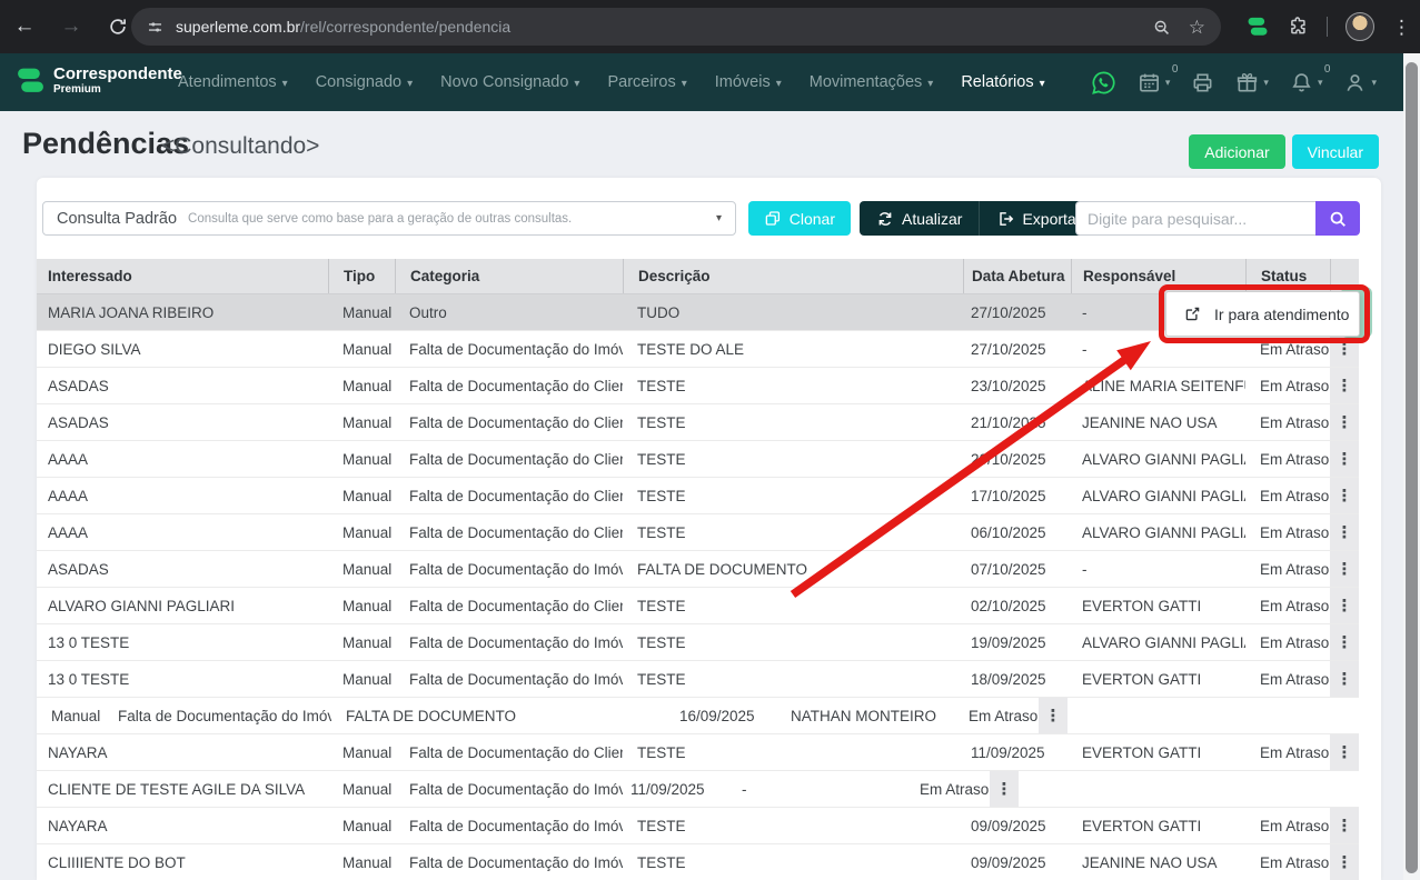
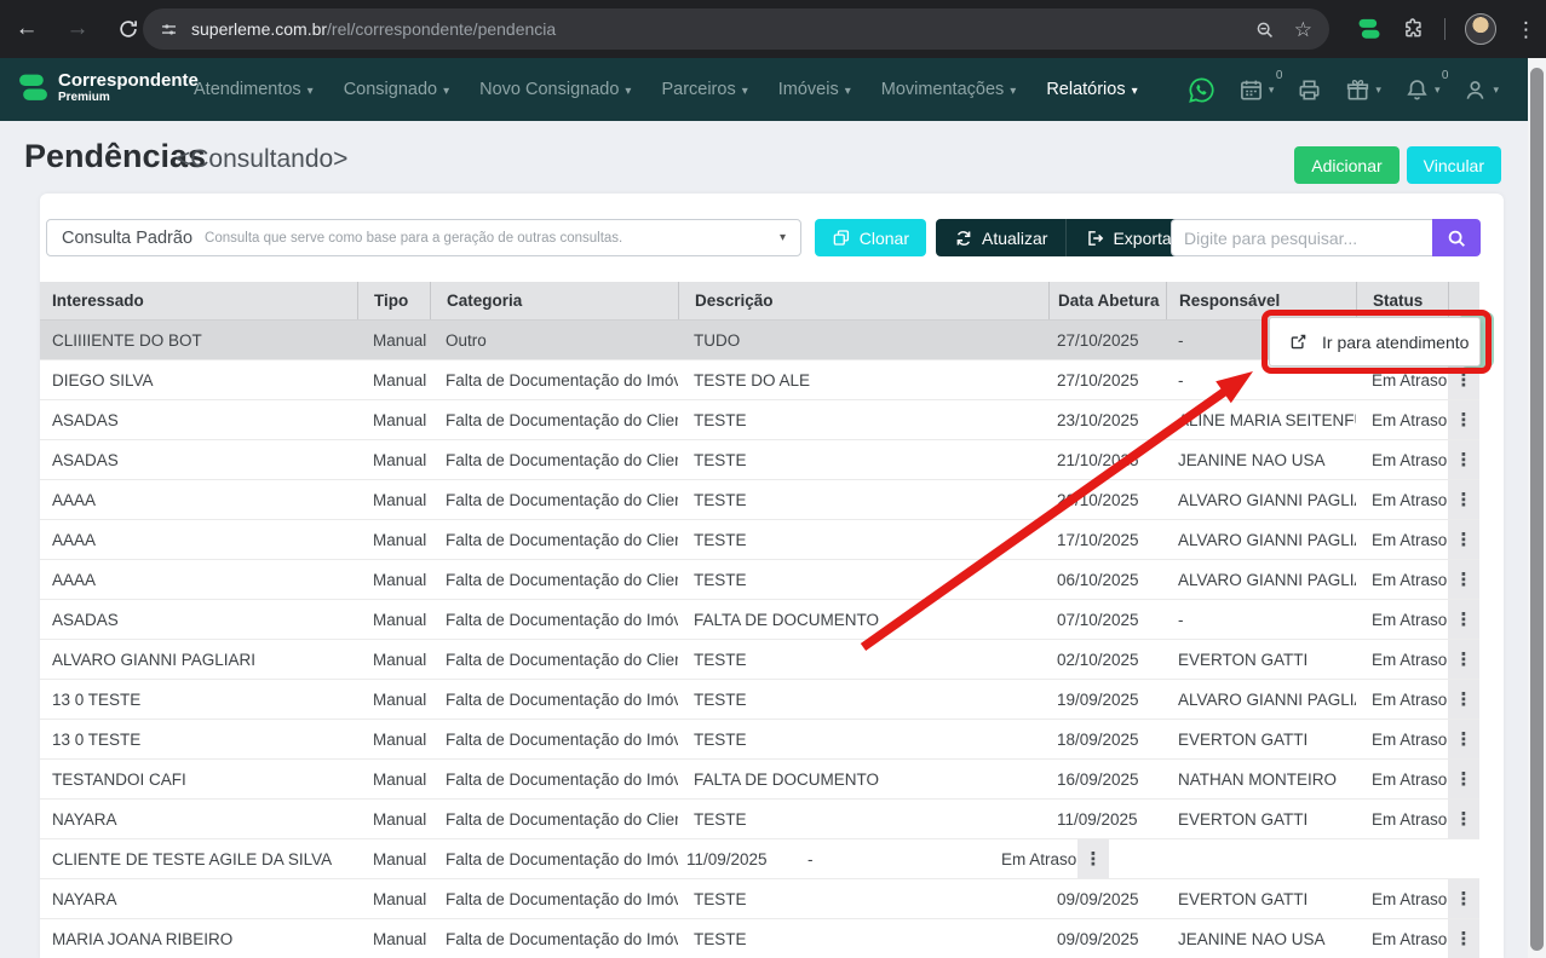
  ←
  →
  superleme.com.br/rel/correspondente/pendencia
  ☆
  ⋮
  Correspondente
  Premium
  Atendimentos
  ▾
  Consignado
  ▾
  Novo Consignado
  ▾
  Parceiros
  ▾
  Imóveis
  ▾
  Movimentações
  ▾
  Relatórios
  ▾
  0
  ▾
  ▾
  0
  ▾
  ▾
  Pendências
  <Consultando>
  Adicionar
  Vincular
  Consulta Padrão
  Consulta que serve como base para a geração de outras consultas.
  ▾
  Clonar
  Atualizar
  Exporta
  Digite para pesquisar...
  Interessado
  Tipo
  Categoria
  Descrição
  Data Abetura
  Responsável
  Status
- MARIA JOANA RIBEIRO
+ CLIIIIENTE DO BOT
  Manual
  Outro
  TUDO
  27/10/2025
  -
  DIEGO SILVA
  Manual
  Falta de Documentação do Imóv
  TESTE DO ALE
  27/10/2025
  -
  Em Atraso
  ⋮
  ASADAS
  Manual
  Falta de Documentação do Clie
  TESTE
  23/10/2025
  LINE MARIA SEITENF
  Em Atraso
  ⋮
  ASADAS
  Manual
  Falta de Documentação do Clie
  TESTE
  21/10/20
  JEANINE NAO USA
  Em Atraso
  ⋮
  AAAA
  Manual
  Falta de Documentação do Clie
  TESTE
  210/2025
  ALVARO GIANNI PAGLI
  Em Atraso
  ⋮
  AAAA
  Manual
  Falta de Documentação do Clie
  TESTE
  17/10/2025
  ALVARO GIANNI PAGLI
  Em Atraso
  ⋮
  AAAA
  Manual
  Falta de Documentação do Clie
  TESTE
  06/10/2025
  ALVARO GIANNI PAGLI
  Em Atraso
  ⋮
  ASADAS
  Manual
  Falta de Documentação do Imóv
  FALTA DE DOCUMENTO
  07/10/2025
  -
  Em Atraso
  ⋮
  ALVARO GIANNI PAGLIARI
  Manual
  Falta de Documentação do Clie
  TESTE
  02/10/2025
  EVERTON GATTI
  Em Atraso
  ⋮
  13 0 TESTE
  Manual
  Falta de Documentação do Imóv
  TESTE
  19/09/2025
  ALVARO GIANNI PAGLI
  Em Atraso
  ⋮
  13 0 TESTE
  Manual
  Falta de Documentação do Imóv
  TESTE
  18/09/2025
  EVERTON GATTI
  Em Atraso
  ⋮
+ TESTANDOI CAFI
  Manual
  Falta de Documentação do Imóv
  FALTA DE DOCUMENTO
  16/09/2025
  NATHAN MONTEIRO
  Em Atraso
  ⋮
  NAYARA
  Manual
  Falta de Documentação do Clie
  TESTE
  11/09/2025
  EVERTON GATTI
  Em Atraso
  ⋮
  CLIENTE DE TESTE AGILE DA SILVA
  Manual
  Falta de Documentação do Imóv
  11/09/2025
  -
  Em Atraso
  ⋮
  NAYARA
  Manual
  Falta de Documentação do Imóv
  TESTE
  09/09/2025
  EVERTON GATTI
  Em Atraso
  ⋮
- CLIIIIENTE DO BOT
+ MARIA JOANA RIBEIRO
  Manual
  Falta de Documentação do Imóv
  TESTE
  09/09/2025
  JEANINE NAO USA
  Em Atraso
  ⋮
  Ir para atendimento
